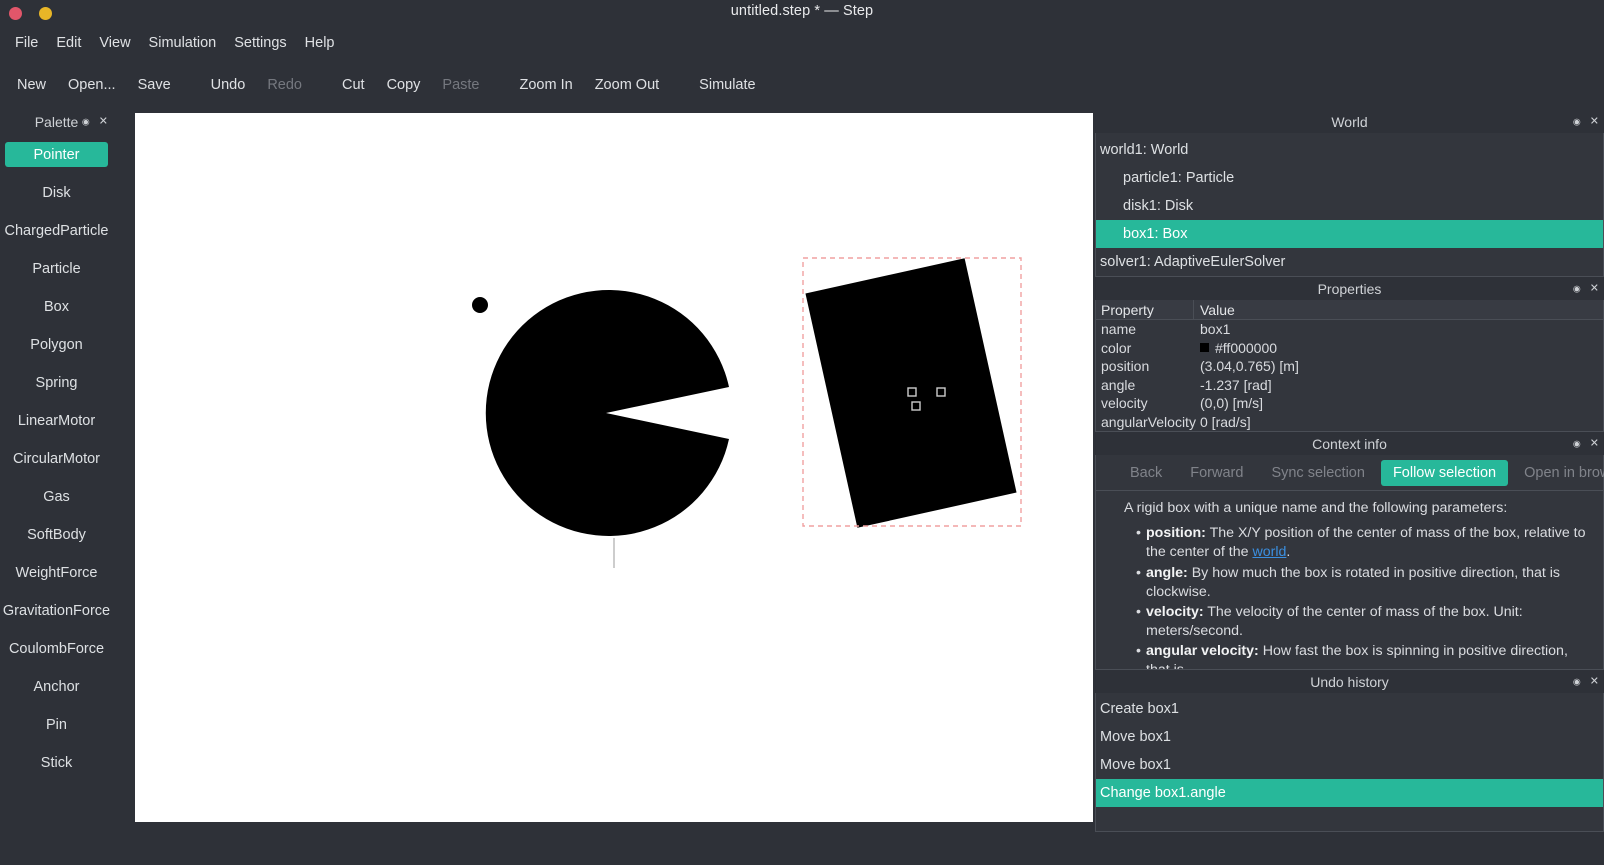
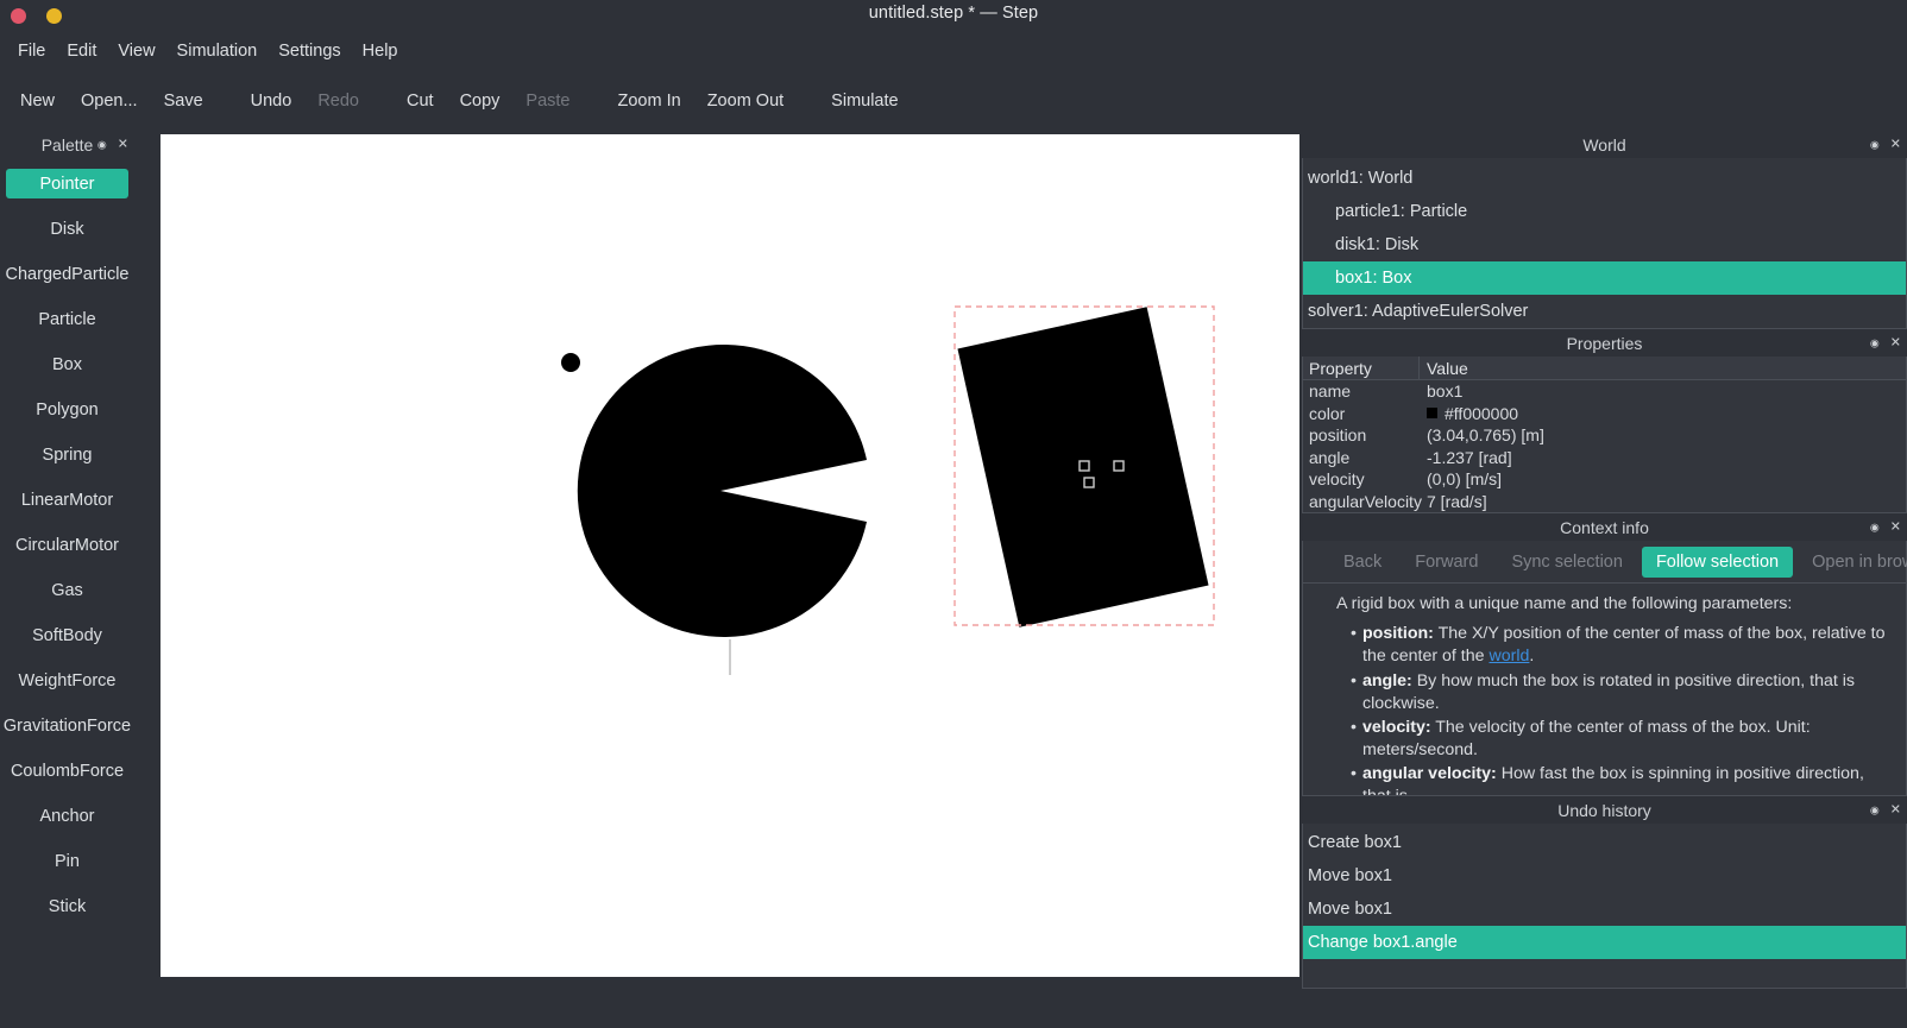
  untitled.step * — Step
  File
  Edit
  View
  Simulation
  Settings
  Help
  New
  Open...
  Save
  Undo
  Redo
  Cut
  Copy
  Paste
  Zoom In
  Zoom Out
  Simulate
  Palette
  ◉
  ✕
  Pointer
  Disk
  ChargedParticle
  Particle
  Box
  Polygon
  Spring
  LinearMotor
  CircularMotor
  Gas
  SoftBody
  WeightForce
  GravitationForce
  CoulombForce
  Anchor
  Pin
  Stick
  World
  ◉
  ✕
  world1: World
  particle1: Particle
  disk1: Disk
  box1: Box
  solver1: AdaptiveEulerSolver
  Properties
  ◉
  ✕
  Property
  Value
  name
  box1
  color
  #ff000000
  position
  (3.04,0.765) [m]
  angle
  -1.237 [rad]
  velocity
  (0,0) [m/s]
  angularVelocity
- 0 [rad/s]
+ 7 [rad/s]
  Context info
  ◉
  ✕
  Back
  Forward
  Sync selection
  Follow selection
  A rigid box with a unique name and the following parameters:
  position: The X/Y position of the center of mass of the box, relative to the center of the world.
  angle: By how much the box is rotated in positive direction, that is clockwise.
  velocity: The velocity of the center of mass of the box. Unit: meters/second.
  angular velocity: How fast the box is spinning in positive direction,
  Undo history
  ◉
  ✕
  Create box1
  Move box1
  Move box1
  Change box1.angle
